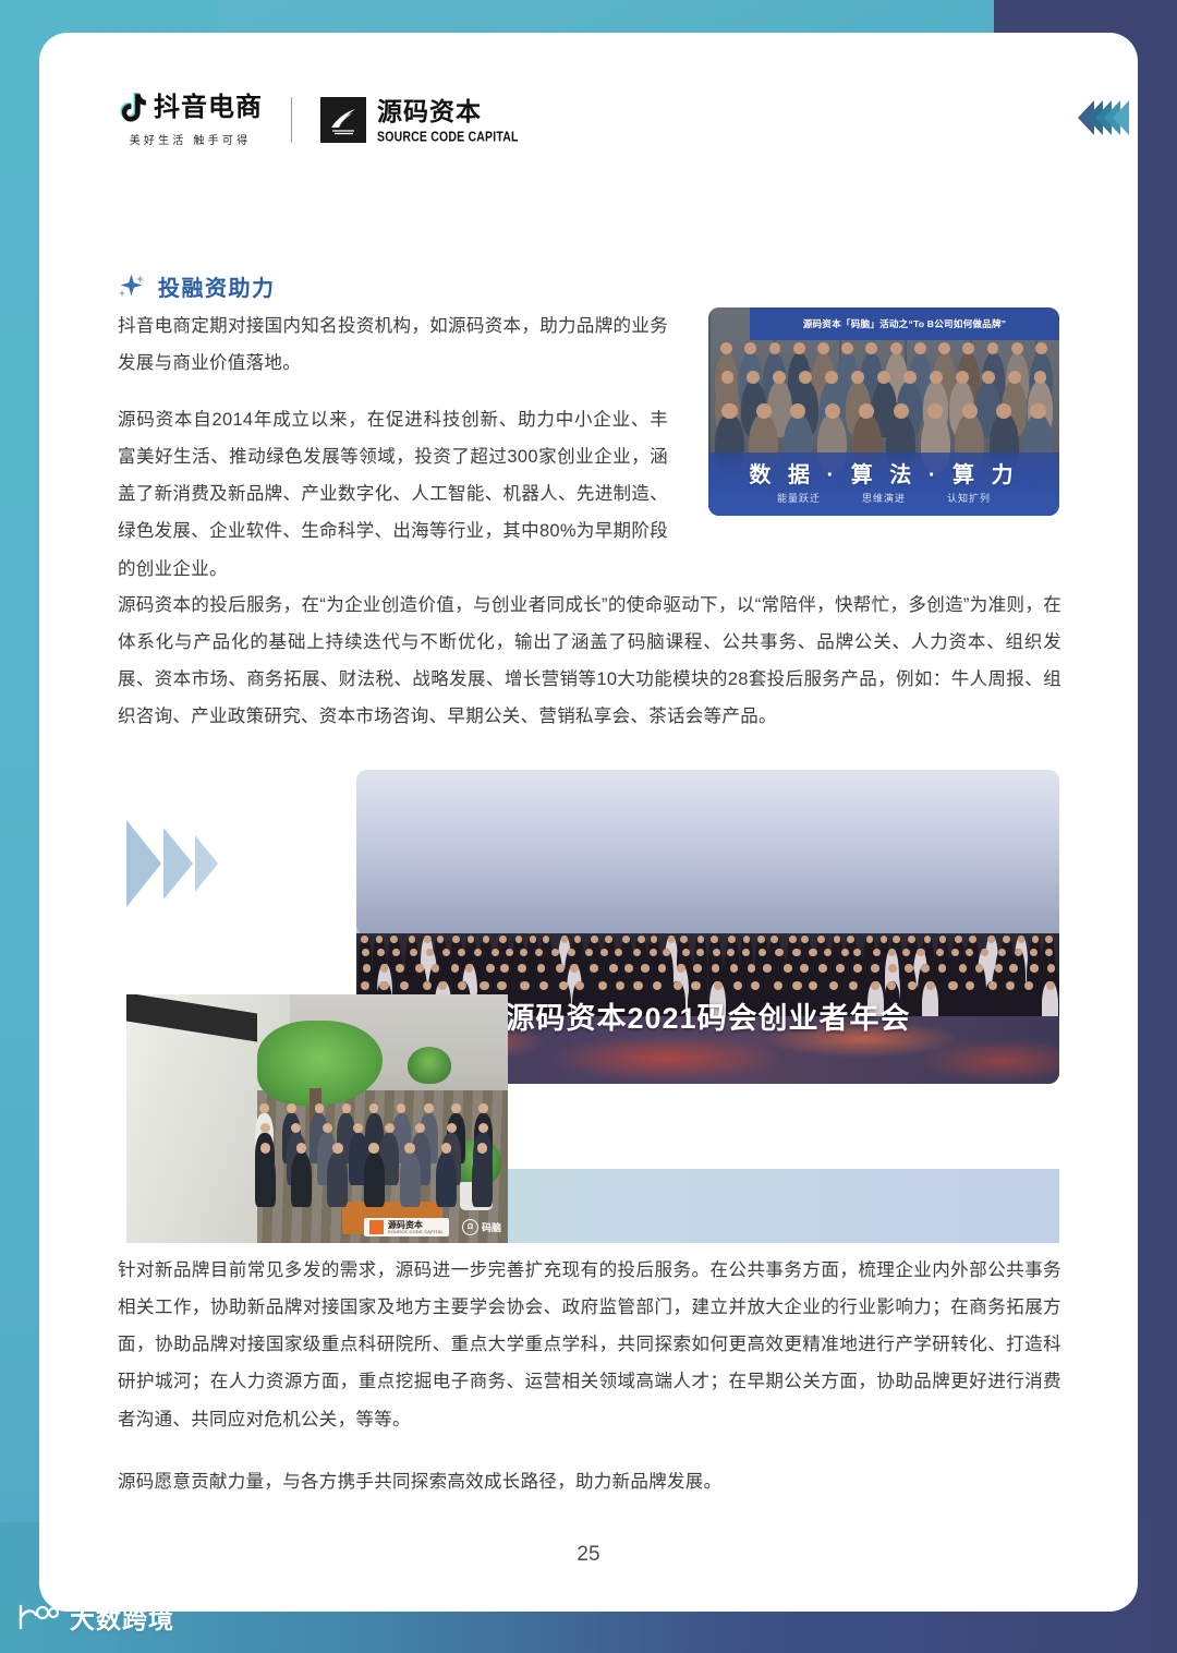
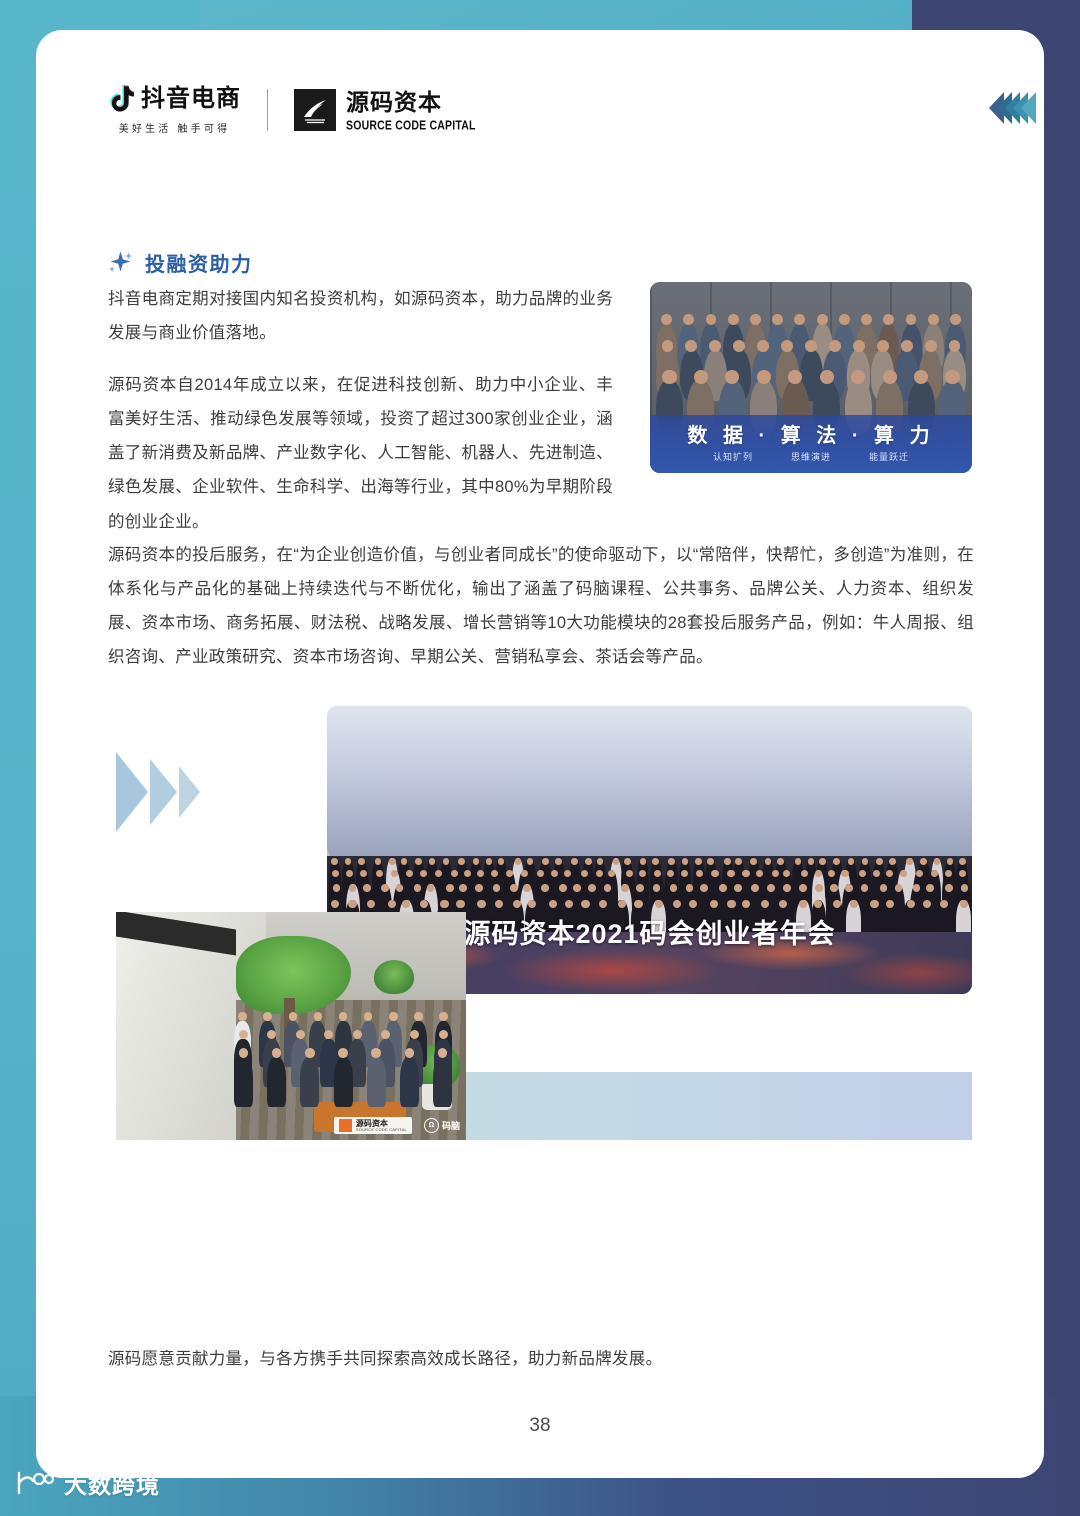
  抖音电商
  美好生活 触手可得
  源码资本
  SOURCE CODE CAPITAL
  投融资助力
  抖音电商定期对接国内知名投资机构，如源码资本，助力品牌的业务发展与商业价值落地。
  源码资本自2014年成立以来，在促进科技创新、助力中小企业、丰富美好生活、推动绿色发展等领域，投资了超过300家创业企业，涵盖了新消费及新品牌、产业数字化、人工智能、机器人、先进制造、绿色发展、企业软件、生命科学、出海等行业，其中80%为早期阶段的创业企业。
  源码资本的投后服务，在“为企业创造价值，与创业者同成长”的使命驱动下，以“常陪伴，快帮忙，多创造”为准则，在体系化与产品化的基础上持续迭代与不断优化，输出了涵盖了码脑课程、公共事务、品牌公关、人力资本、组织发展、资本市场、商务拓展、财法税、战略发展、增长营销等10大功能模块的28套投后服务产品，例如：牛人周报、组织咨询、产业政策研究、资本市场咨询、早期公关、营销私享会、茶话会等产品。
- 针对新品牌目前常见多发的需求，源码进一步完善扩充现有的投后服务。在公共事务方面，梳理企业内外部公共事务相关工作，协助新品牌对接国家及地方主要学会协会、政府监管部门，建立并放大企业的行业影响力；在商务拓展方面，协助品牌对接国家级重点科研院所、重点大学重点学科，共同探索如何更高效更精准地进行产学研转化、打造科研护城河；在人力资源方面，重点挖掘电子商务、运营相关领域高端人才；在早期公关方面，协助品牌更好进行消费者沟通、共同应对危机公关，等等。
  源码愿意贡献力量，与各方携手共同探索高效成长路径，助力新品牌发展。
- 源码资本「码脑」活动之“To B公司如何做品牌”
  数 据 · 算 法 · 算 力
- 能量跃迁
+ 认知扩列
  思维演进
- 认知扩列
+ 能量跃迁
  源码资本2021码会创业者年会
  源码资本
  码脑
- 25
+ 38
  大数跨境
